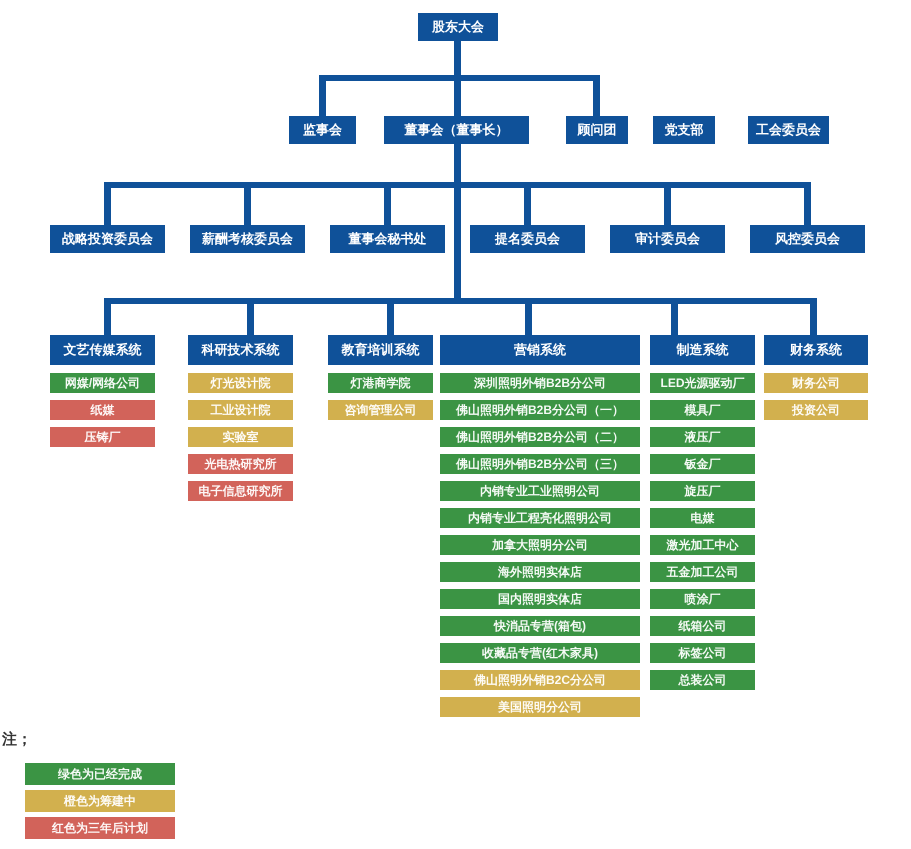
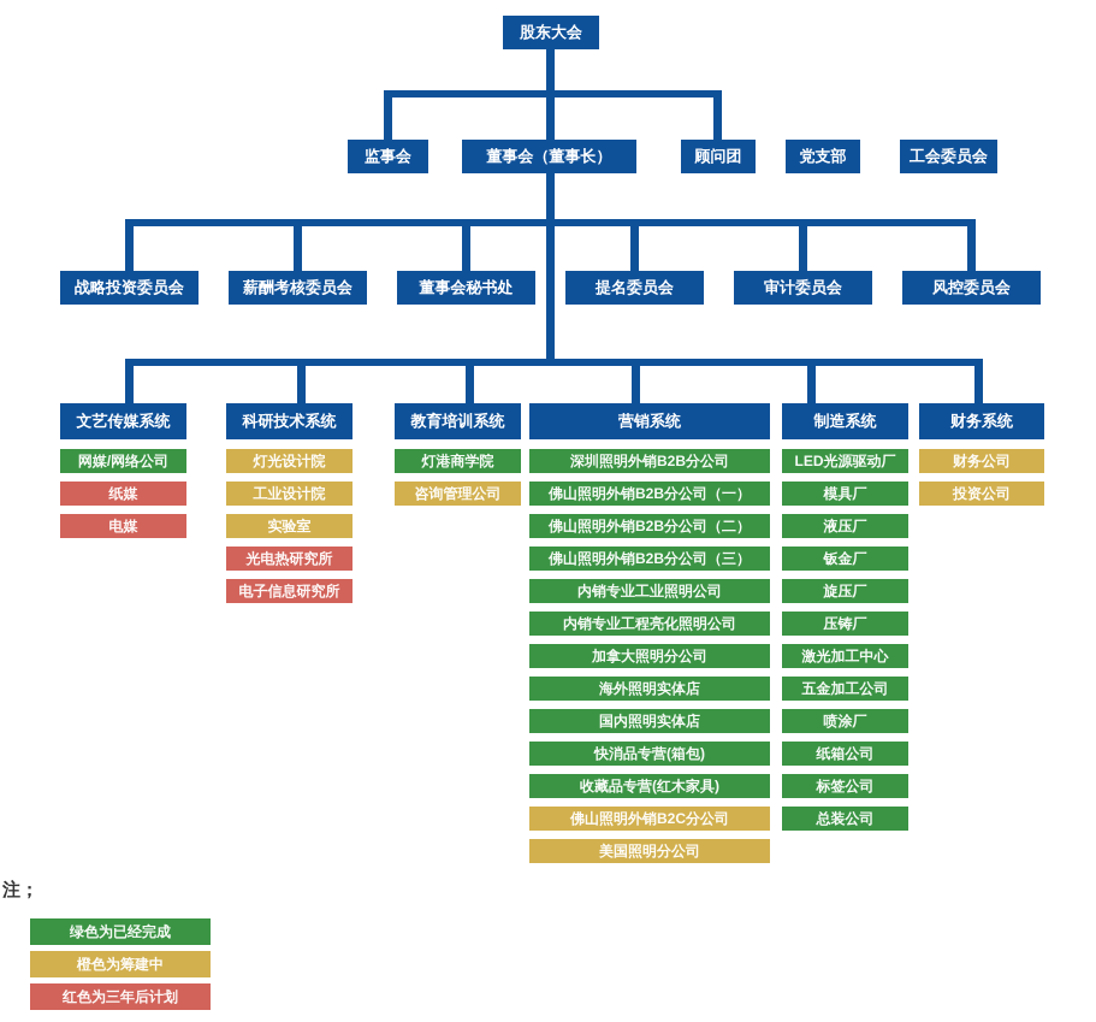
  股东大会
  监事会
  董事会（董事长）
  顾问团
  党支部
  工会委员会
  战略投资委员会
  薪酬考核委员会
  董事会秘书处
  提名委员会
  审计委员会
  风控委员会
  文艺传媒系统
  网媒/网络公司
  纸媒
- 压铸厂
+ 电媒
  科研技术系统
  灯光设计院
  工业设计院
  实验室
  光电热研究所
  电子信息研究所
  教育培训系统
  灯港商学院
  咨询管理公司
  营销系统
  深圳照明外销B2B分公司
  佛山照明外销B2B分公司（一）
  佛山照明外销B2B分公司（二）
  佛山照明外销B2B分公司（三）
  内销专业工业照明公司
  内销专业工程亮化照明公司
  加拿大照明分公司
  海外照明实体店
  国内照明实体店
  快消品专营(箱包)
  收藏品专营(红木家具)
  佛山照明外销B2C分公司
  美国照明分公司
  制造系统
  LED光源驱动厂
  模具厂
  液压厂
  钣金厂
  旋压厂
- 电媒
+ 压铸厂
  激光加工中心
  五金加工公司
  喷涂厂
  纸箱公司
  标签公司
  总装公司
  财务系统
  财务公司
  投资公司
  注；
  绿色为已经完成
  橙色为筹建中
  红色为三年后计划
